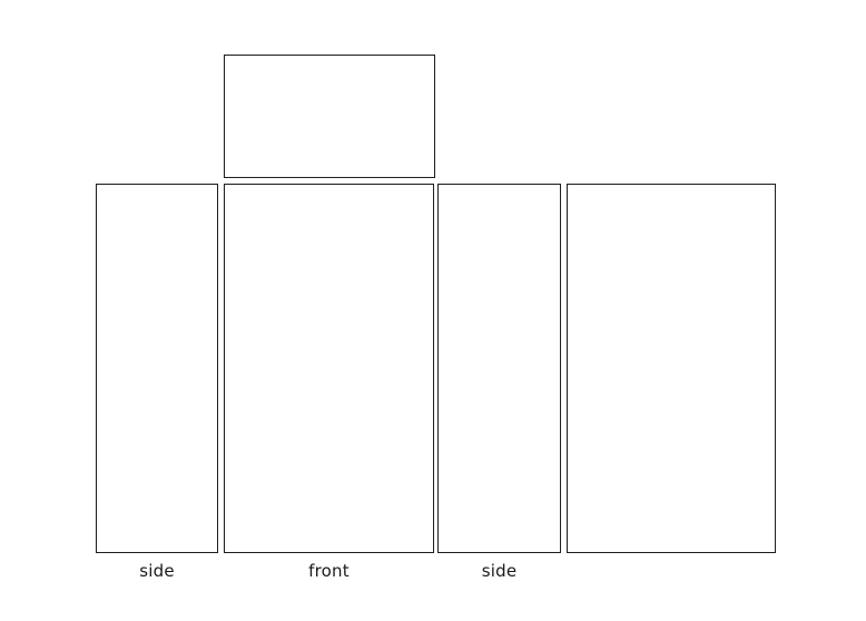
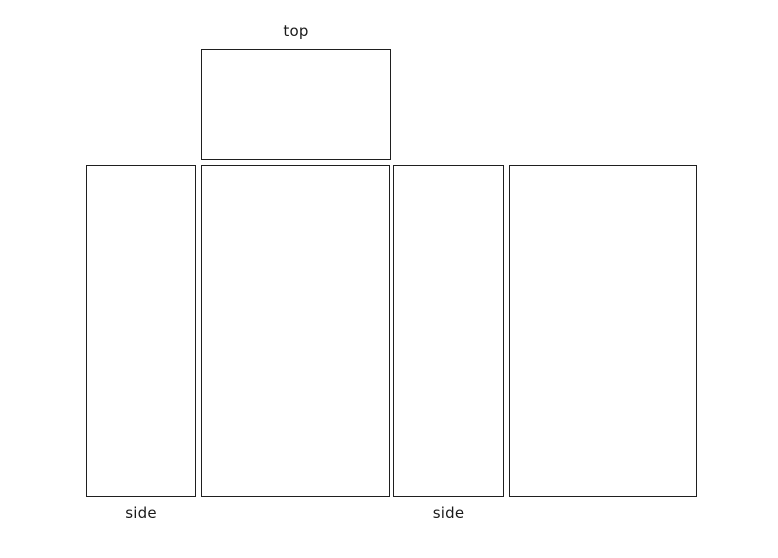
+ top
  side
- front
  side
